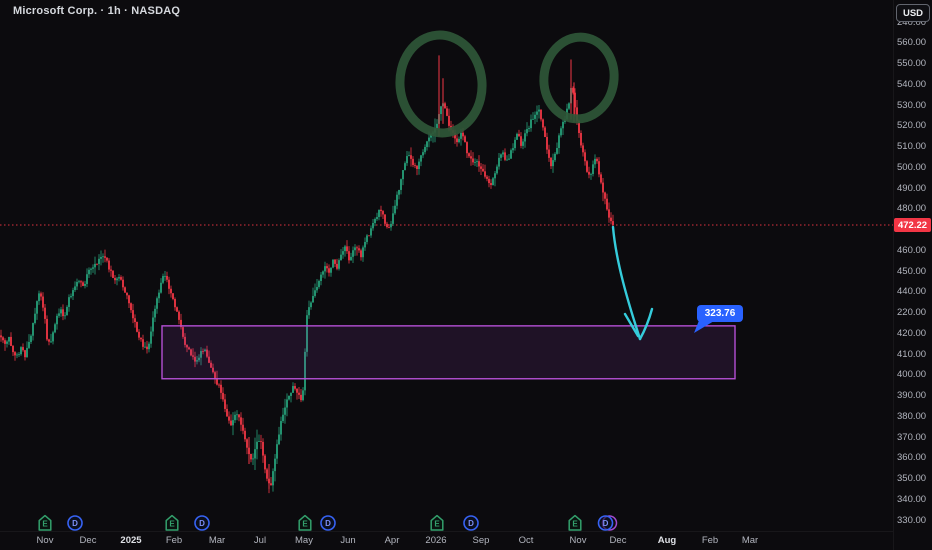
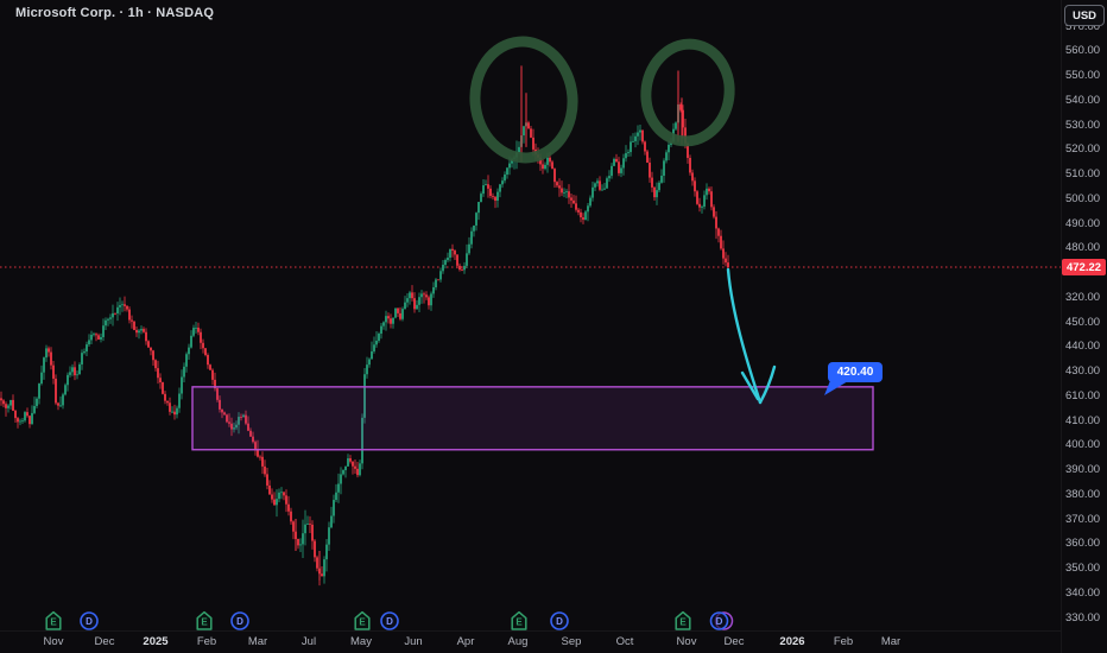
  Microsoft Corp. · 1h · NASDAQ
  USD
- 240.00
+ 570.00
  560.00
  550.00
  540.00
  530.00
  520.00
  510.00
  500.00
  490.00
  480.00
- 460.00
+ 320.00
  450.00
  440.00
- 220.00
+ 430.00
- 420.00
+ 610.00
  410.00
  400.00
  390.00
  380.00
  370.00
  360.00
  350.00
  340.00
  330.00
  Nov
  Dec
  2025
  Feb
  Mar
  Jul
  May
  Jun
  Apr
- 2026
+ Aug
  Sep
  Oct
  Nov
  Dec
- Aug
+ 2026
  Feb
  Mar
  E
  D
  E
  D
  E
  D
  E
  D
  E
  D
  472.22
- 323.76
+ 420.40
